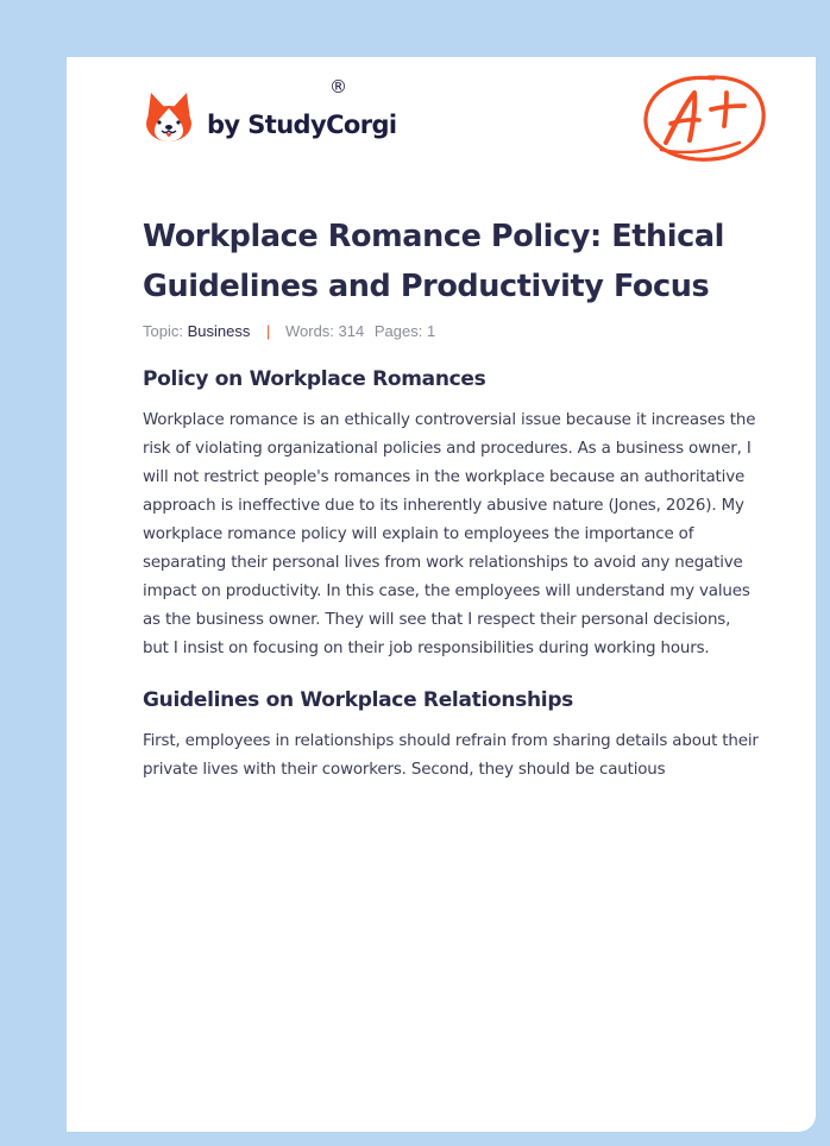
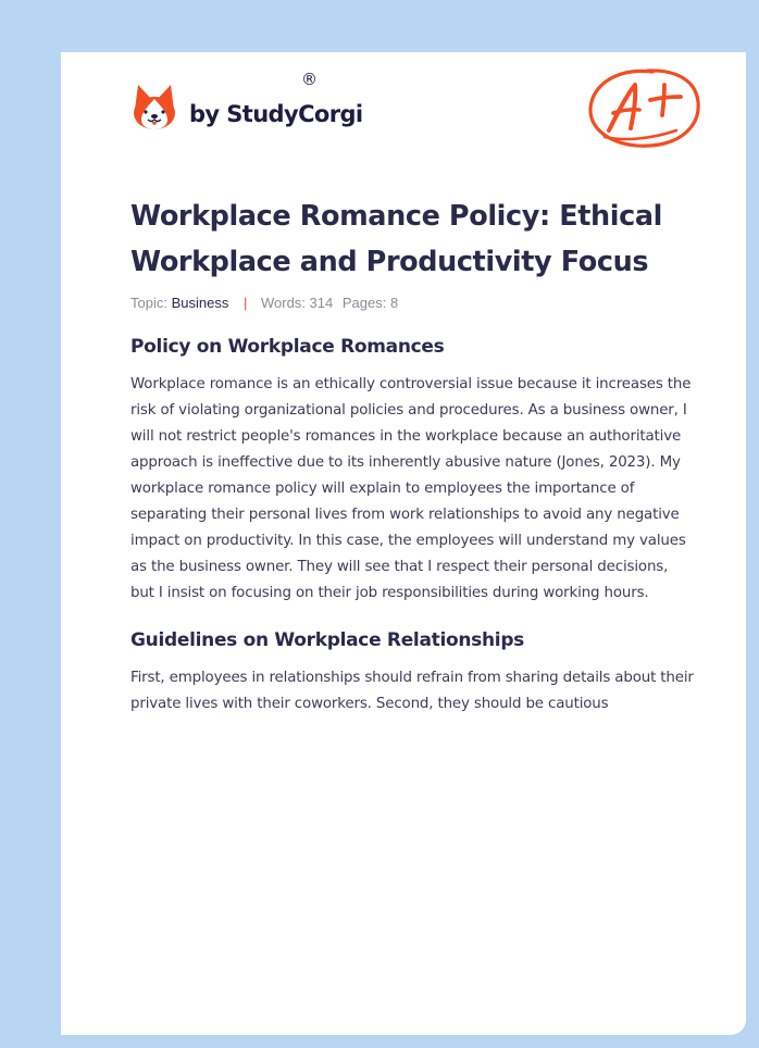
  by StudyCorgi
  ®
- Workplace Romance Policy: Ethical Guidelines and Productivity Focus
+ Workplace Romance Policy: Ethical Workplace and Productivity Focus
- Topic: Business | Words: 314 Pages: 1
+ Topic: Business | Words: 314 Pages: 8
  Policy on Workplace Romances
- Workplace romance is an ethically controversial issue because it increases the risk of violating organizational policies and procedures. As a business owner, I will not restrict people's romances in the workplace because an authoritative approach is ineffective due to its inherently abusive nature (Jones, 2026). My workplace romance policy will explain to employees the importance of separating their personal lives from work relationships to avoid any negative impact on productivity. In this case, the employees will understand my values as the business owner. They will see that I respect their personal decisions, but I insist on focusing on their job responsibilities during working hours.
+ Workplace romance is an ethically controversial issue because it increases the risk of violating organizational policies and procedures. As a business owner, I will not restrict people's romances in the workplace because an authoritative approach is ineffective due to its inherently abusive nature (Jones, 2023). My workplace romance policy will explain to employees the importance of separating their personal lives from work relationships to avoid any negative impact on productivity. In this case, the employees will understand my values as the business owner. They will see that I respect their personal decisions, but I insist on focusing on their job responsibilities during working hours.
  Guidelines on Workplace Relationships
  First, employees in relationships should refrain from sharing details about their private lives with their coworkers. Second, they should be cautious
